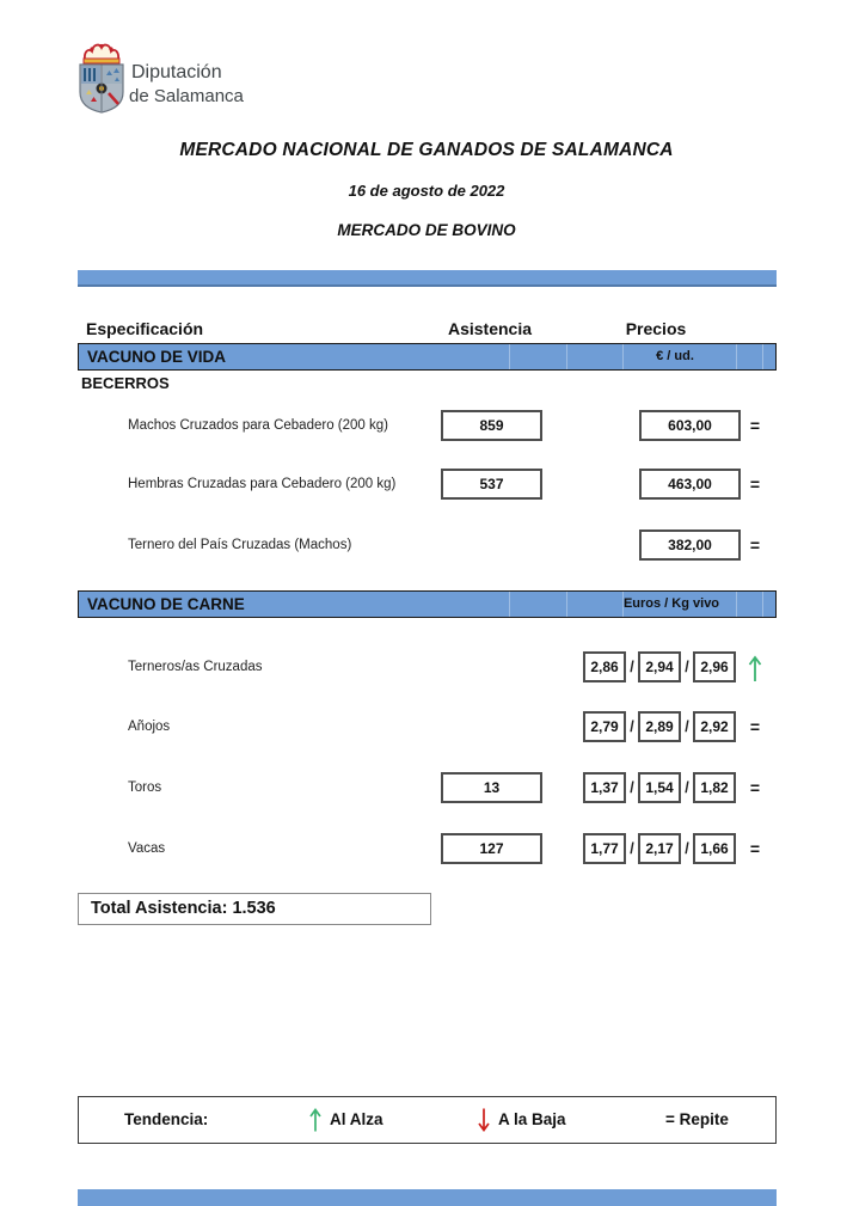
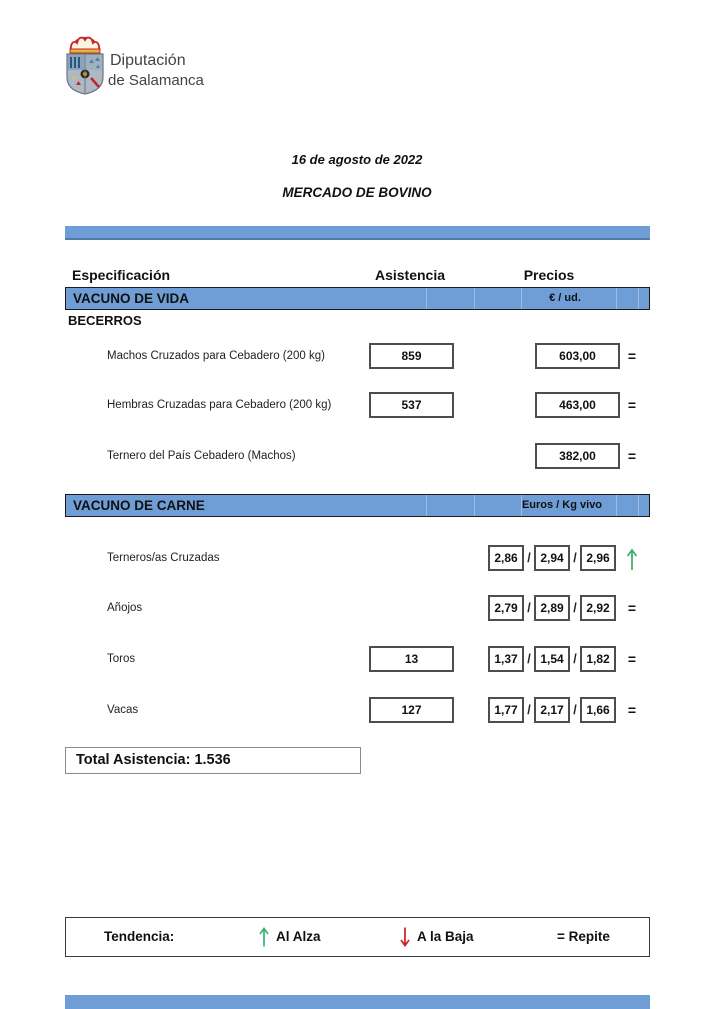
  Diputación
  de Salamanca
- MERCADO NACIONAL DE GANADOS DE SALAMANCA
  16 de agosto de 2022
  MERCADO DE BOVINO
  Especificación
  Asistencia
  Precios
  VACUNO DE VIDA
  € / ud.
  BECERROS
  Machos Cruzados para Cebadero (200 kg)
  859
  603,00
  =
  Hembras Cruzadas para Cebadero (200 kg)
  537
  463,00
  =
- Ternero del País Cruzadas (Machos)
+ Ternero del País Cebadero (Machos)
  382,00
  =
  VACUNO DE CARNE
  Euros / Kg vivo
  Terneros/as Cruzadas
  2,86
  /
  2,94
  /
  2,96
  Añojos
  2,79
  /
  2,89
  /
  2,92
  =
  Toros
  13
  1,37
  /
  1,54
  /
  1,82
  =
  Vacas
  127
  1,77
  /
  2,17
  /
  1,66
  =
  Total Asistencia: 1.536
  Tendencia:
  Al Alza
  A la Baja
  = Repite
